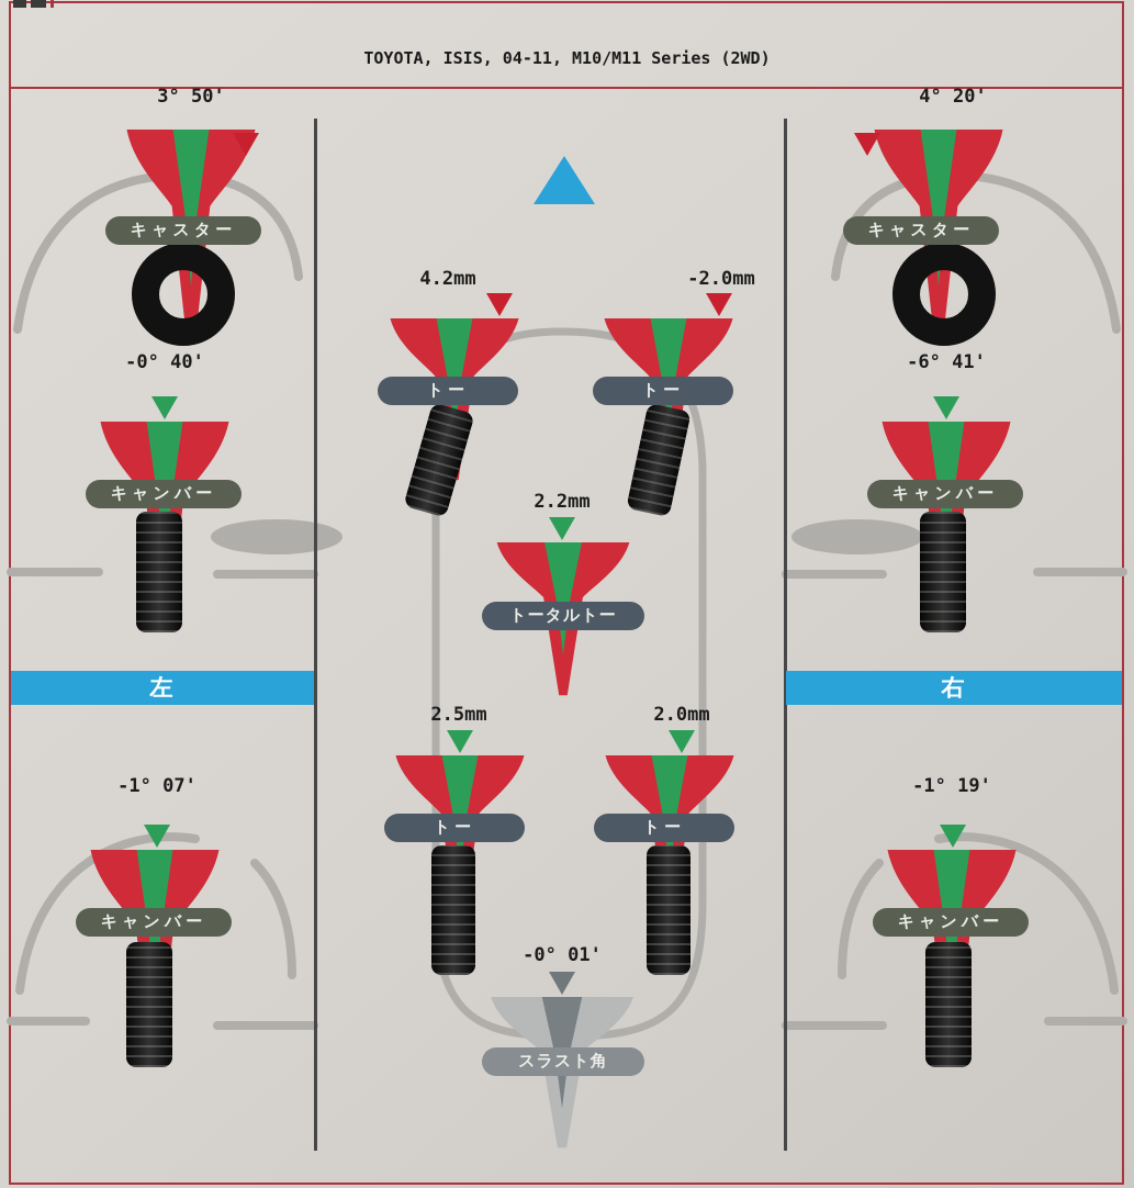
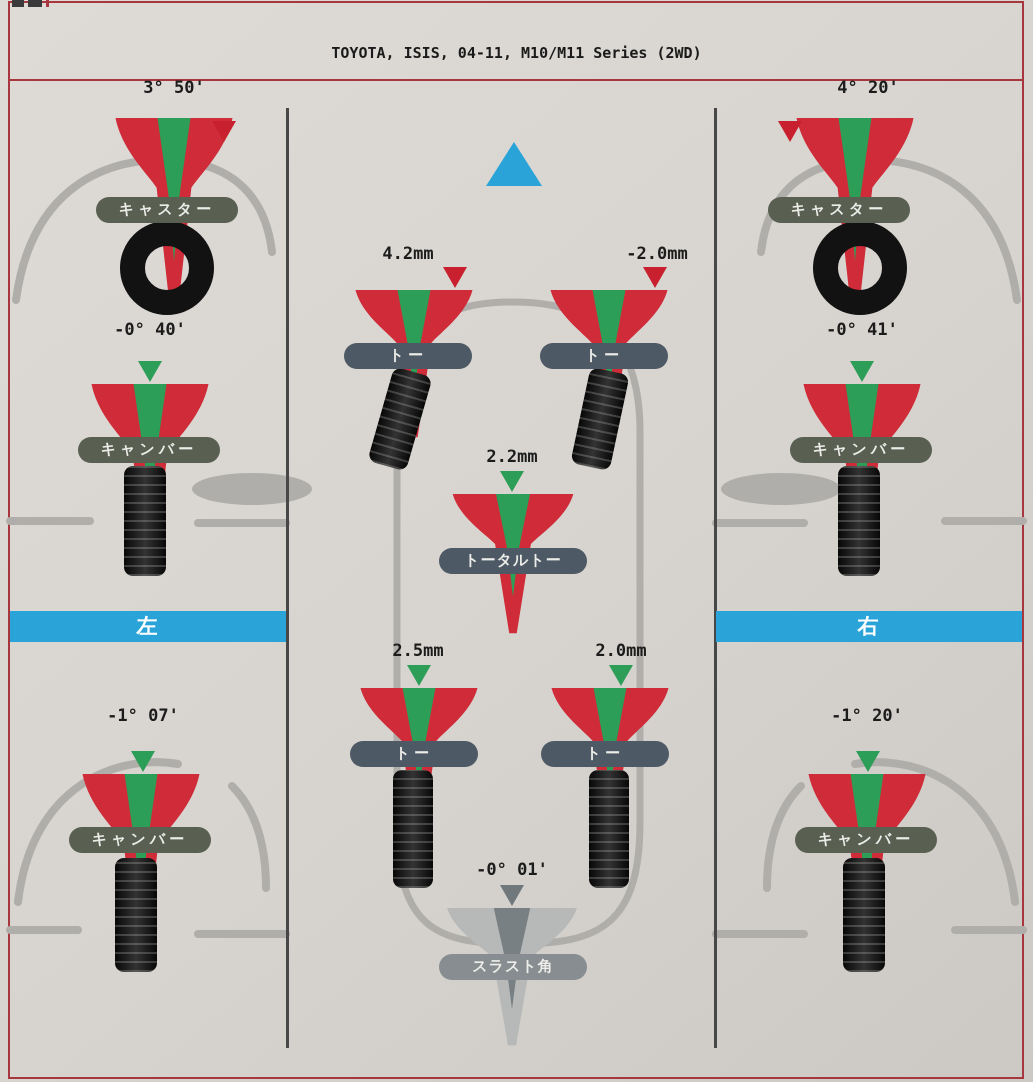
  TOYOTA, ISIS, 04-11, M10/M11 Series (2WD)
  3° 50'
  キャスター
  -0° 40'
  キャンバー
  左
  -1° 07'
  キャンバー
  4° 20'
  キャスター
- -6° 41'
+ -0° 41'
  キャンバー
  右
- -1° 19'
+ -1° 20'
  キャンバー
  4.2mm
  トー
  -2.0mm
  トー
  2.2mm
  トータルトー
  2.5mm
  トー
  2.0mm
  トー
  -0° 01'
  スラスト角
